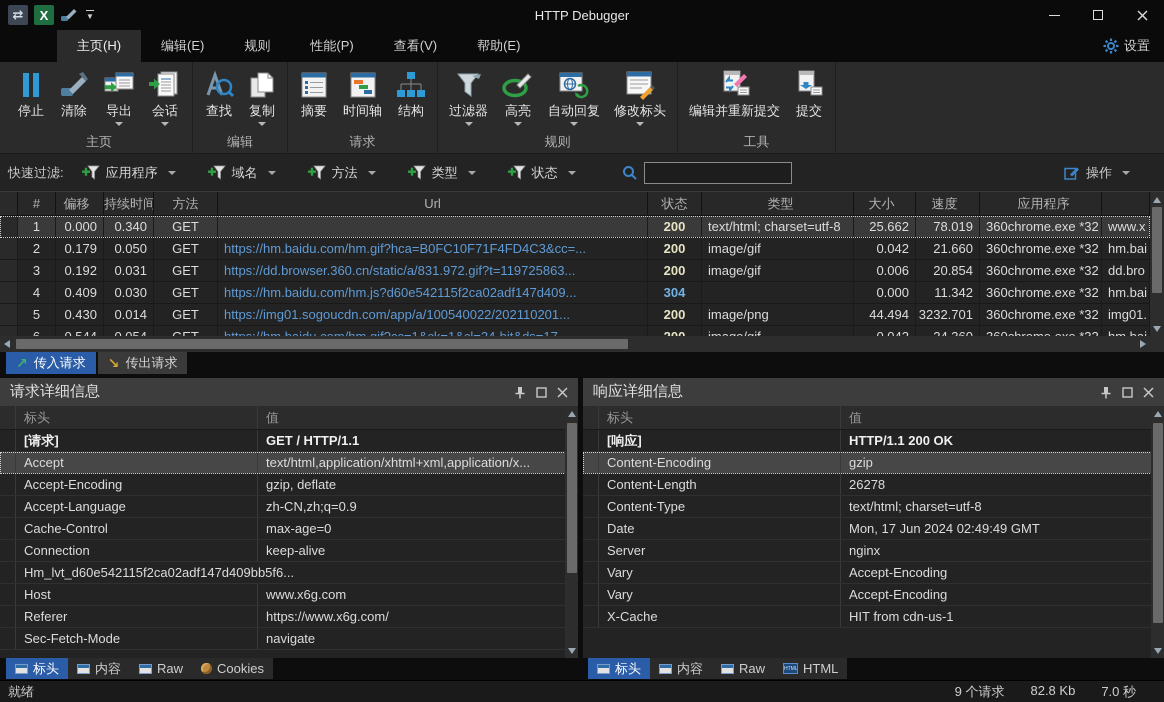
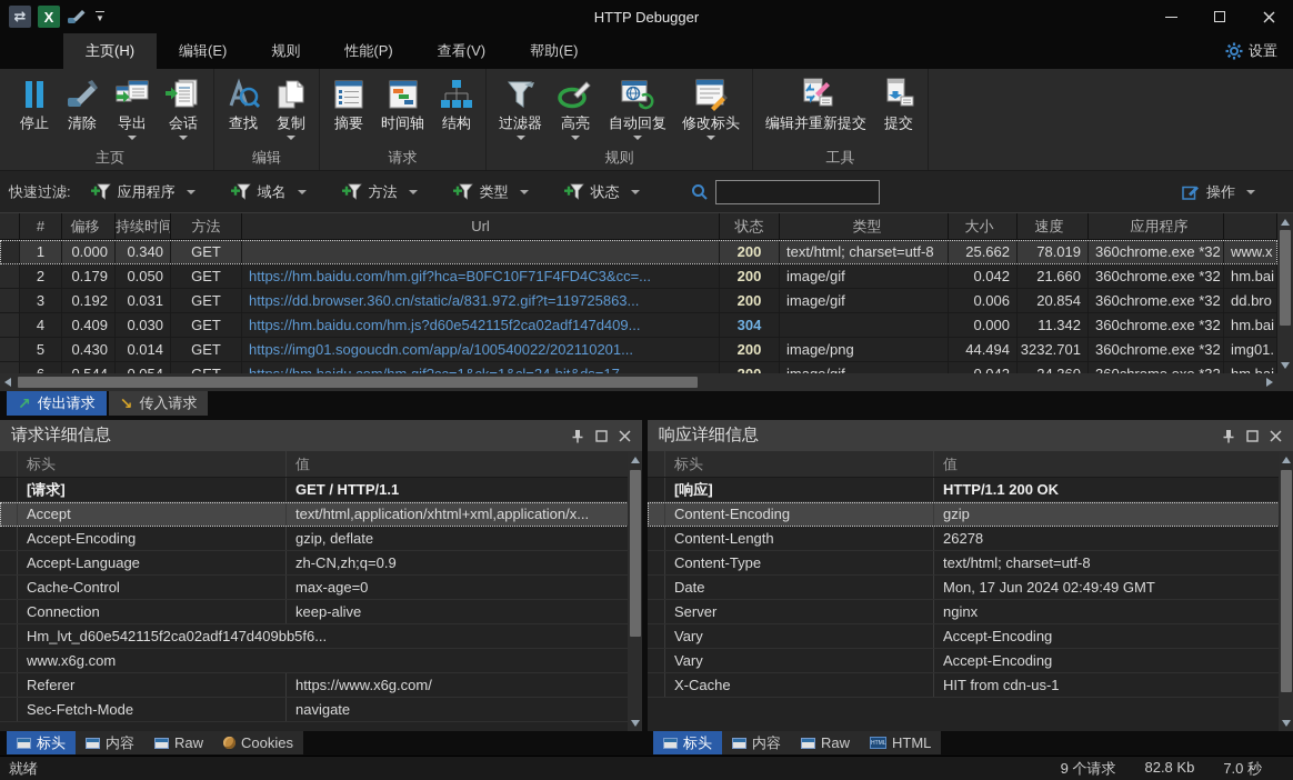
  ⇄
  X
  ▼
  HTTP Debugger
  主页(H)
  编辑(E)
  规则
  性能(P)
  查看(V)
  帮助(E)
  设置
  停止
  清除
  导出
  会话
  主页
  查找
  复制
  编辑
  摘要
  时间轴
  结构
  请求
  过滤器
  高亮
  自动回复
  修改标头
  规则
  编辑并重新提交
  提交
  工具
  快速过滤:
  应用程序
  域名
  方法
  类型
  状态
  操作
  #
  偏移
  持续时间
  方法
  Url
  状态
  类型
  大小
  速度
  应用程序
  1
  0.000
  0.340
  GET
  200
  text/html; charset=utf-8
  25.662
  78.019
  360chrome.exe *32
  www.x
  2
  0.179
  0.050
  GET
  https://hm.baidu.com/hm.gif?hca=B0FC10F71F4FD4C3&cc=...
  200
  image/gif
  0.042
  21.660
  360chrome.exe *32
  hm.bai
  3
  0.192
  0.031
  GET
  https://dd.browser.360.cn/static/a/831.972.gif?t=119725863...
  200
  image/gif
  0.006
  20.854
  360chrome.exe *32
  dd.bro
  4
  0.409
  0.030
  GET
  https://hm.baidu.com/hm.js?d60e542115f2ca02adf147d409...
  304
  0.000
  11.342
  360chrome.exe *32
  hm.bai
  5
  0.430
  0.014
  GET
  https://img01.sogoucdn.com/app/a/100540022/202110201...
  200
  image/png
  44.494
  3232.701
  360chrome.exe *32
  img01.
  ↗
- 传入请求
+ 传出请求
  ↘
- 传出请求
+ 传入请求
  请求详细信息
  标头
  值
  [请求]
  GET / HTTP/1.1
  Accept
  text/html,application/xhtml+xml,application/x...
  Accept-Encoding
  gzip, deflate
  Accept-Language
  zh-CN,zh;q=0.9
  Cache-Control
  max-age=0
  Connection
  keep-alive
  Hm_lvt_d60e542115f2ca02adf147d409bb5f6...
- Host
  www.x6g.com
  Referer
  https://www.x6g.com/
  Sec-Fetch-Mode
  navigate
  响应详细信息
  标头
  值
  [响应]
  HTTP/1.1 200 OK
  Content-Encoding
  gzip
  Content-Length
  26278
  Content-Type
  text/html; charset=utf-8
  Date
  Mon, 17 Jun 2024 02:49:49 GMT
  Server
  nginx
  Vary
  Accept-Encoding
  Vary
  Accept-Encoding
  X-Cache
  HIT from cdn-us-1
  标头
  内容
  Raw
  Cookies
  标头
  内容
  Raw
  HTML
  就绪
  9 个请求
  82.8 Kb
  7.0 秒
